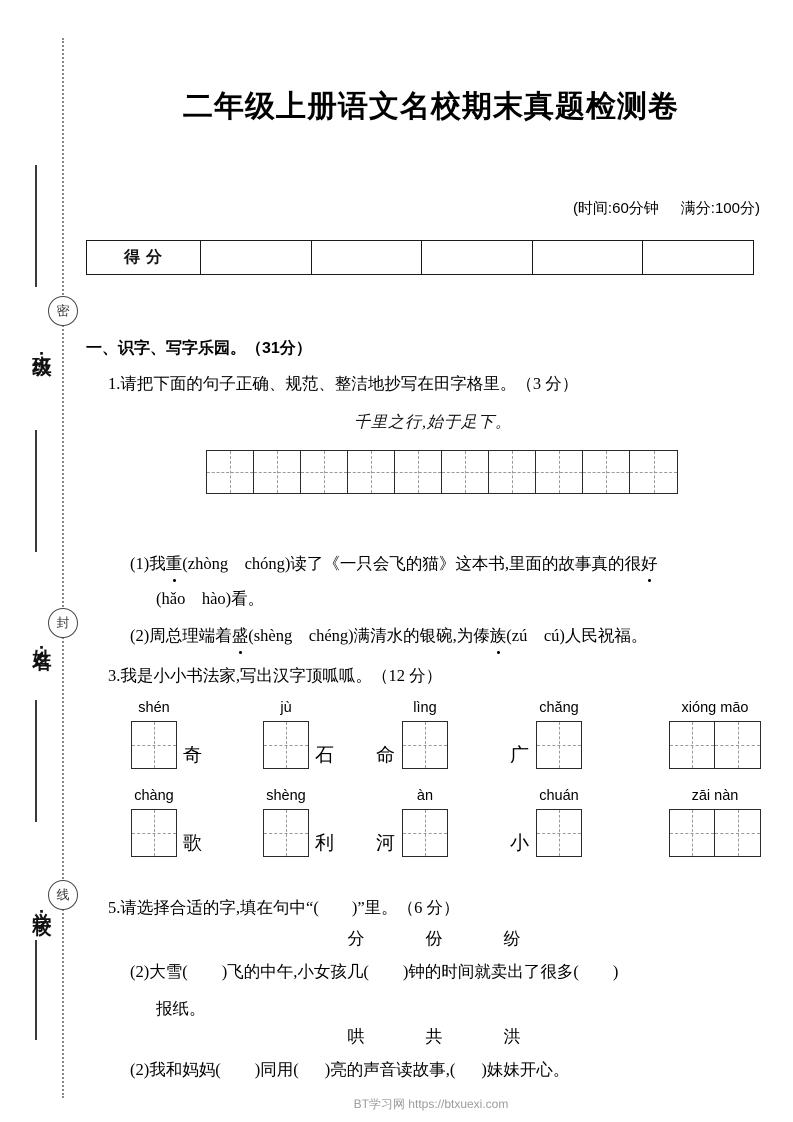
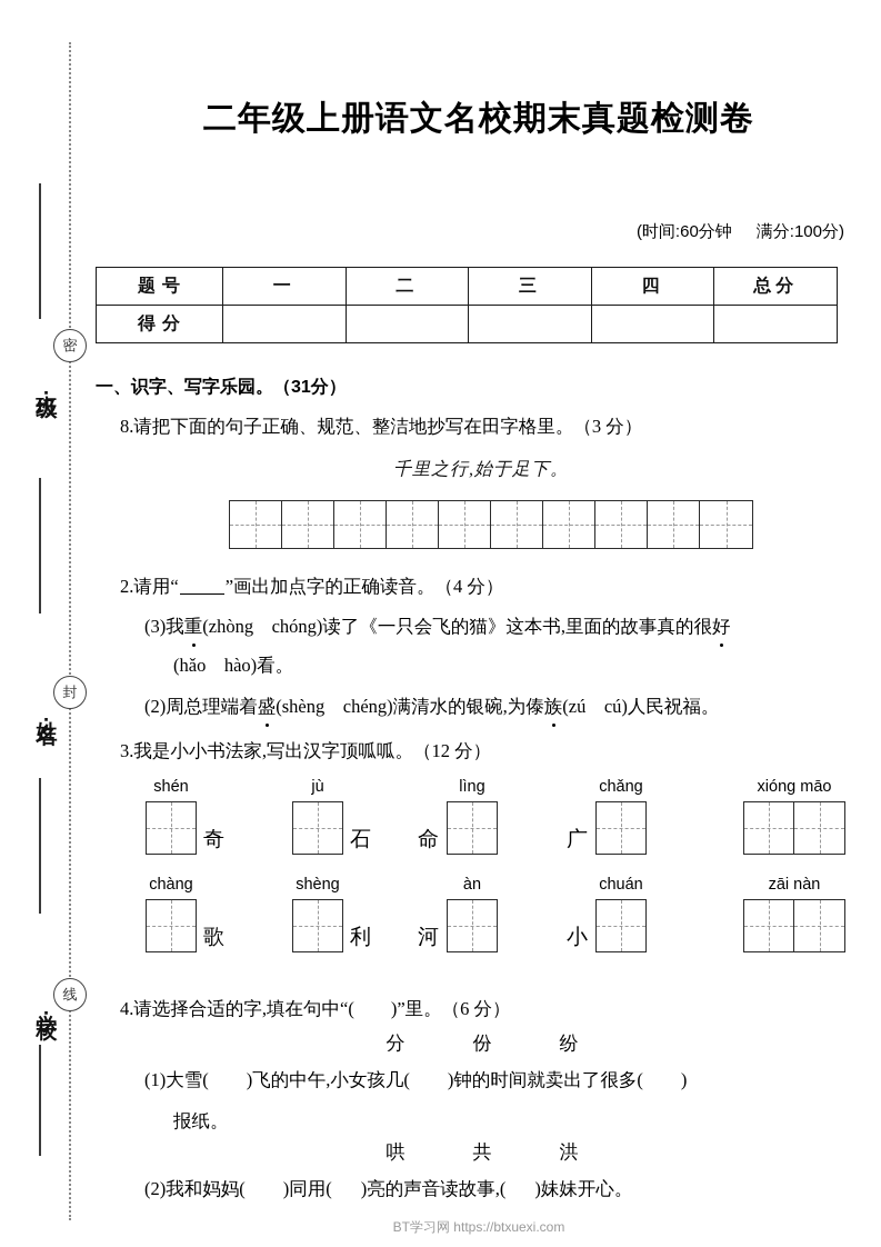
  密
  封
  线
  二年级上册语文名校期末真题检测卷
  (时间:60分钟 满分:100分)
+ 题 号	一	二	三	四	总分
  得 分
  一、识字、写字乐园。（31分）
- 1.请把下面的句子正确、规范、整洁地抄写在田字格里。（3 分）
+ 8.请把下面的句子正确、规范、整洁地抄写在田字格里。（3 分）
  千里之行,始于足下。
+ 2.请用“ ”画出加点字的正确读音。（4 分）
- (1)我重(zhòng chóng)读了《一只会飞的猫》这本书,里面的故事真的很好
+ (3)我重(zhòng chóng)读了《一只会飞的猫》这本书,里面的故事真的很好
  (hǎo hào)看。
  (2)周总理端着盛(shèng chéng)满清水的银碗,为傣族(zú cú)人民祝福。
  3.我是小小书法家,写出汉字顶呱呱。（12 分）
  shén
  奇
  jù
  石
  lìng
  命
  chǎng
  广
  xióng māo
  chàng
  歌
  shèng
  利
  àn
  河
  chuán
  小
  zāi nàn
- 5.请选择合适的字,填在句中“( )”里。（6 分）
+ 4.请选择合适的字,填在句中“( )”里。（6 分）
  分 份 纷
- (2)大雪( )飞的中午,小女孩几( )钟的时间就卖出了很多( )
+ (1)大雪( )飞的中午,小女孩几( )钟的时间就卖出了很多( )
  报纸。
  哄 共 洪
  (2)我和妈妈( )同用( )亮的声音读故事,( )妹妹开心。
  BT学习网 https://btxuexi.com
